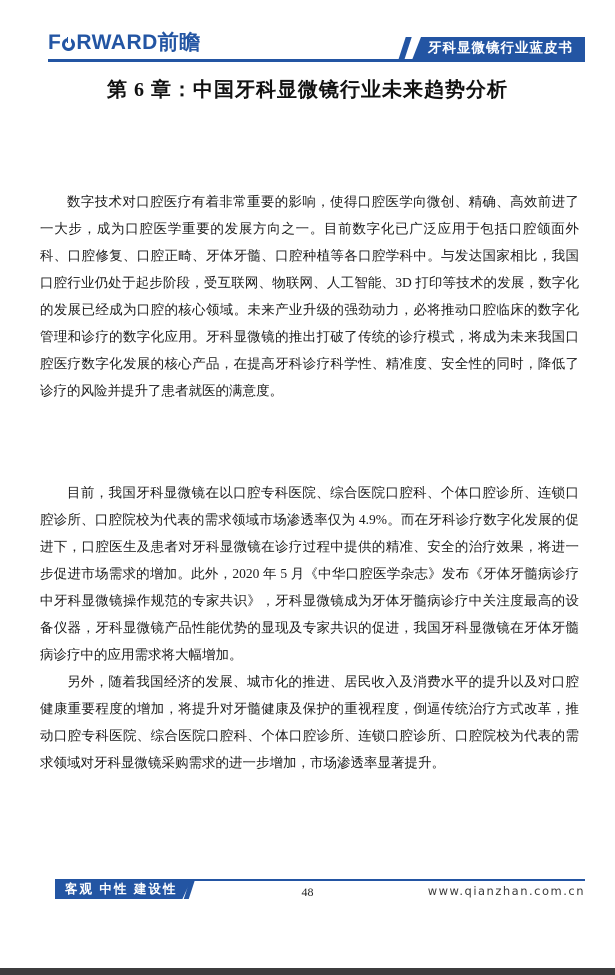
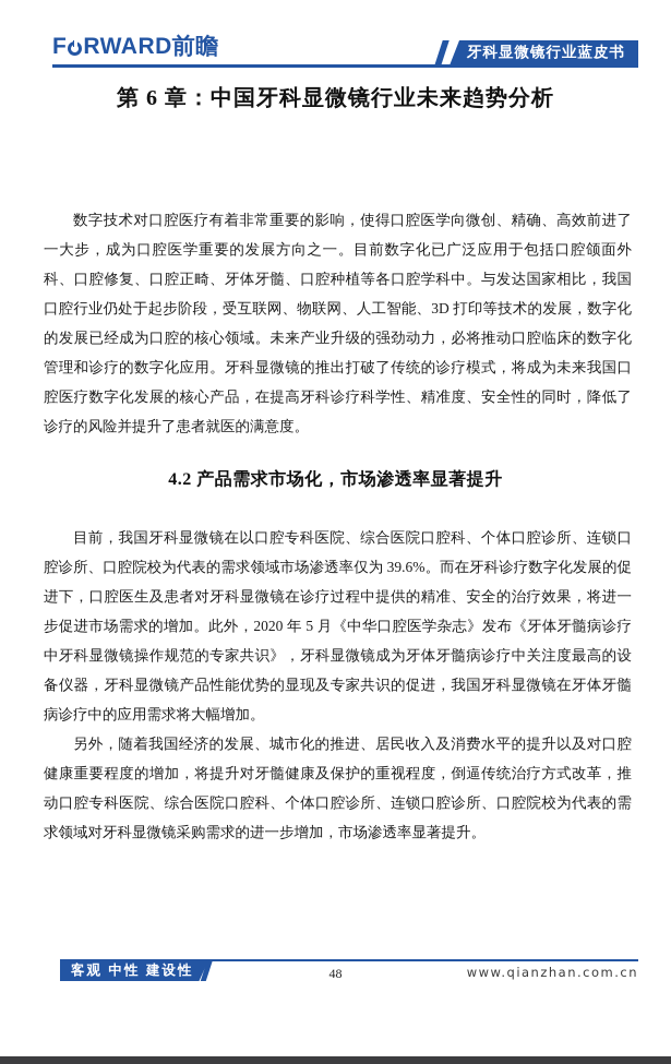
  F
  RWARD
  前瞻
  牙科显微镜行业蓝皮书
  第 6 章：中国牙科显微镜行业未来趋势分析
  数字技术对口腔医疗有着非常重要的影响，使得口腔医学向微创、精确、高效前进了一大步，成为口腔医学重要的发展方向之一。目前数字化已广泛应用于包括口腔颌面外科、口腔修复、口腔正畸、牙体牙髓、口腔种植等各口腔学科中。与发达国家相比，我国口腔行业仍处于起步阶段，受互联网、物联网、人工智能、3D 打印等技术的发展，数字化的发展已经成为口腔的核心领域。未来产业升级的强劲动力，必将推动口腔临床的数字化管理和诊疗的数字化应用。牙科显微镜的推出打破了传统的诊疗模式，将成为未来我国口腔医疗数字化发展的核心产品，在提高牙科诊疗科学性、精准度、安全性的同时，降低了诊疗的风险并提升了患者就医的满意度。
+ 4.2 产品需求市场化，市场渗透率显著提升
- 目前，我国牙科显微镜在以口腔专科医院、综合医院口腔科、个体口腔诊所、连锁口腔诊所、口腔院校为代表的需求领域市场渗透率仅为 4.9%。而在牙科诊疗数字化发展的促进下，口腔医生及患者对牙科显微镜在诊疗过程中提供的精准、安全的治疗效果，将进一步促进市场需求的增加。此外，2020 年 5 月《中华口腔医学杂志》发布《牙体牙髓病诊疗中牙科显微镜操作规范的专家共识》，牙科显微镜成为牙体牙髓病诊疗中关注度最高的设备仪器，牙科显微镜产品性能优势的显现及专家共识的促进，我国牙科显微镜在牙体牙髓病诊疗中的应用需求将大幅增加。
+ 目前，我国牙科显微镜在以口腔专科医院、综合医院口腔科、个体口腔诊所、连锁口腔诊所、口腔院校为代表的需求领域市场渗透率仅为 39.6%。而在牙科诊疗数字化发展的促进下，口腔医生及患者对牙科显微镜在诊疗过程中提供的精准、安全的治疗效果，将进一步促进市场需求的增加。此外，2020 年 5 月《中华口腔医学杂志》发布《牙体牙髓病诊疗中牙科显微镜操作规范的专家共识》，牙科显微镜成为牙体牙髓病诊疗中关注度最高的设备仪器，牙科显微镜产品性能优势的显现及专家共识的促进，我国牙科显微镜在牙体牙髓病诊疗中的应用需求将大幅增加。
  另外，随着我国经济的发展、城市化的推进、居民收入及消费水平的提升以及对口腔健康重要程度的增加，将提升对牙髓健康及保护的重视程度，倒逼传统治疗方式改革，推动口腔专科医院、综合医院口腔科、个体口腔诊所、连锁口腔诊所、口腔院校为代表的需求领域对牙科显微镜采购需求的进一步增加，市场渗透率显著提升。
  客观 中性 建设性
  48
  www.qianzhan.com.cn
